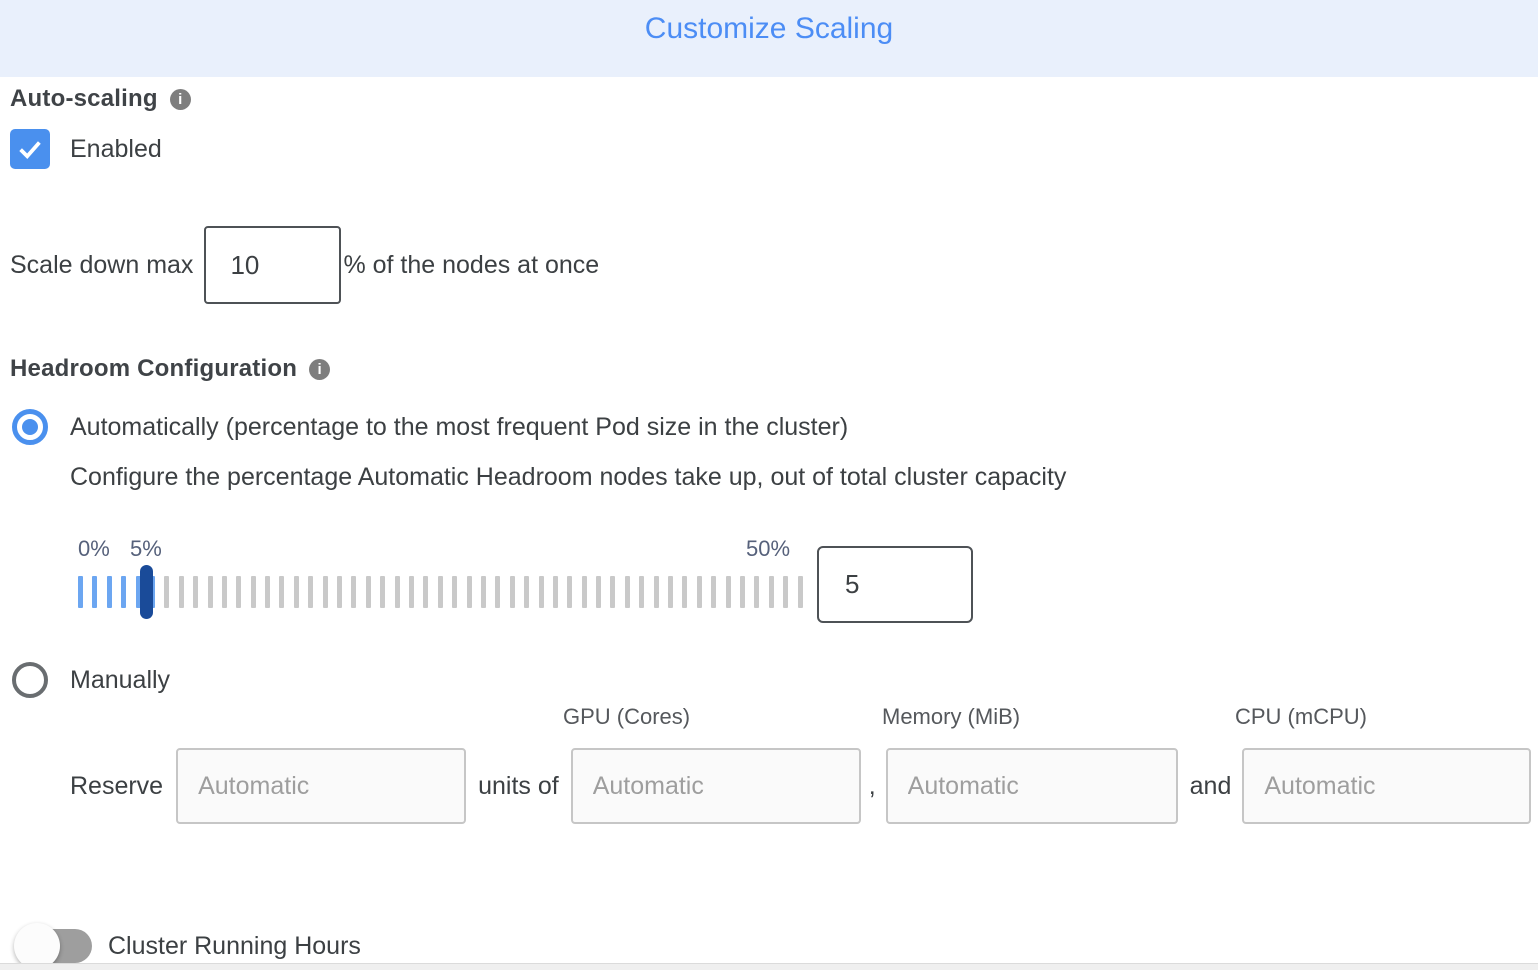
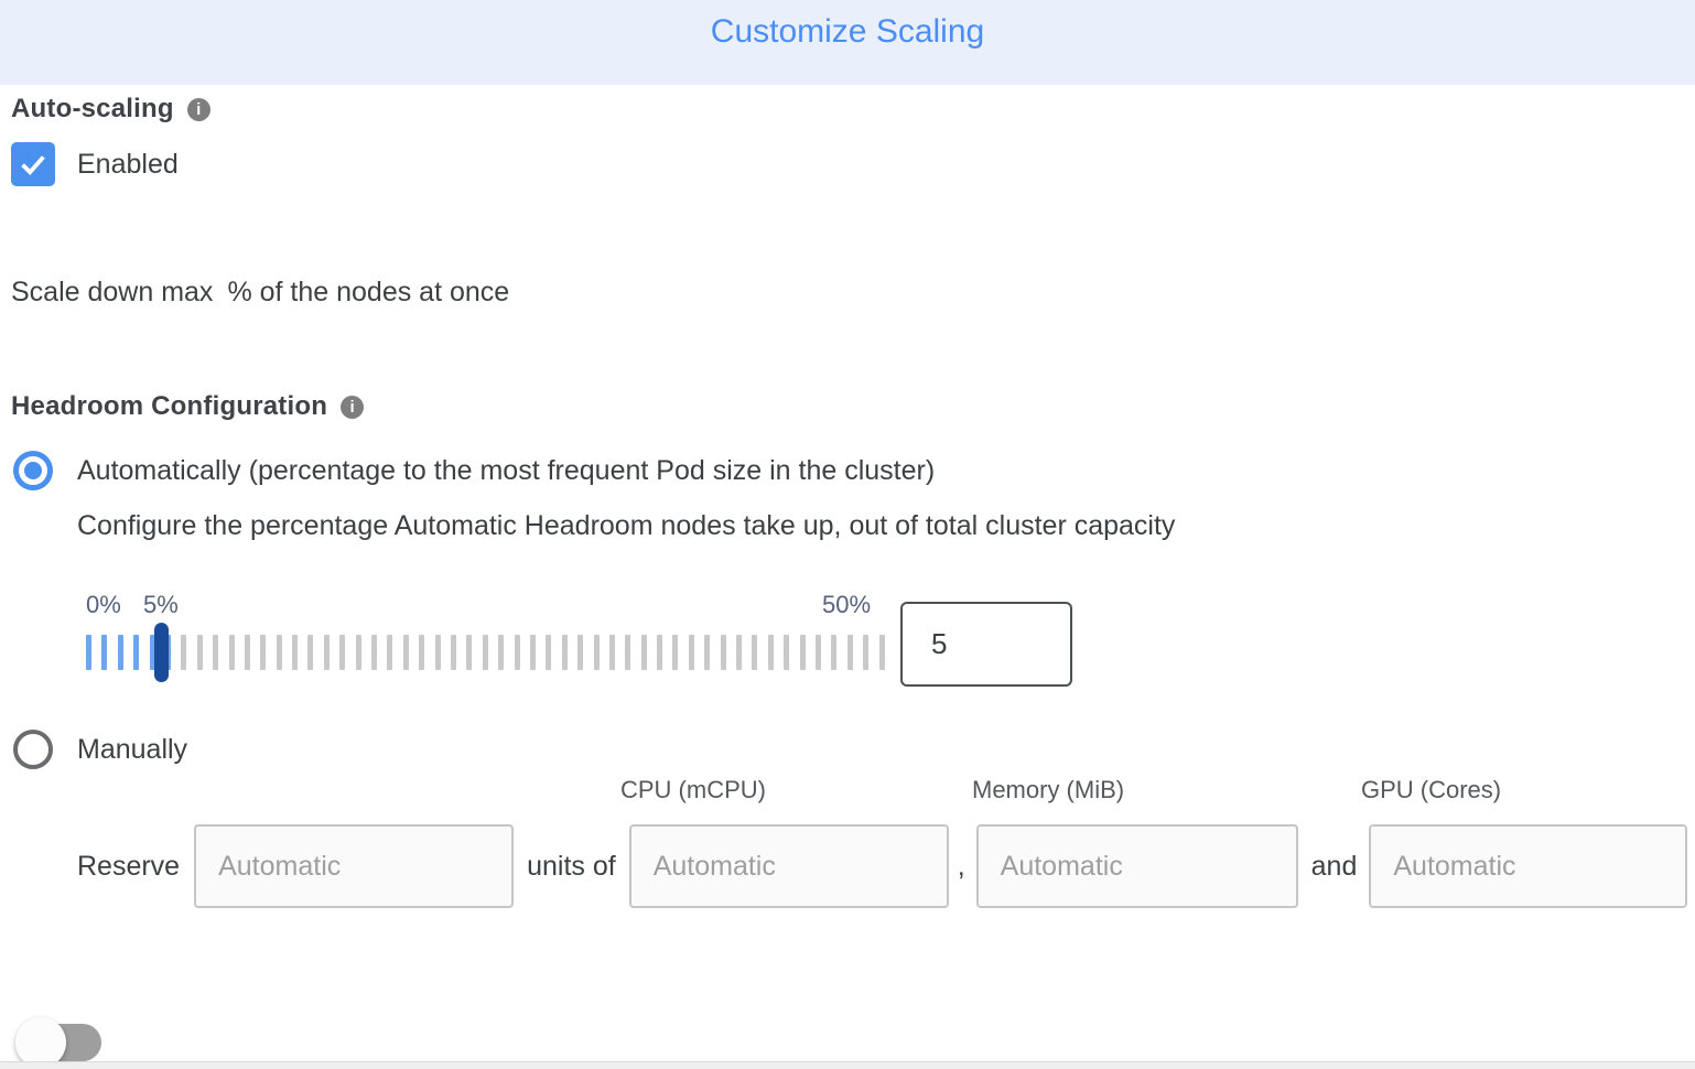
  Customize Scaling
  Auto-scaling
  i
  Enabled
  Scale down max
- 10
  % of the nodes at once
  Headroom Configuration
  i
  Automatically (percentage to the most frequent Pod size in the cluster)
  Configure the percentage Automatic Headroom nodes take up, out of total cluster capacity
  0%
  5%
  50%
  5
  Manually
- GPU (Cores)
+ CPU (mCPU)
  Memory (MiB)
- CPU (mCPU)
+ GPU (Cores)
  Reserve
  Automatic
  units of
  Automatic
  ,
  Automatic
  and
  Automatic
- Cluster Running Hours
